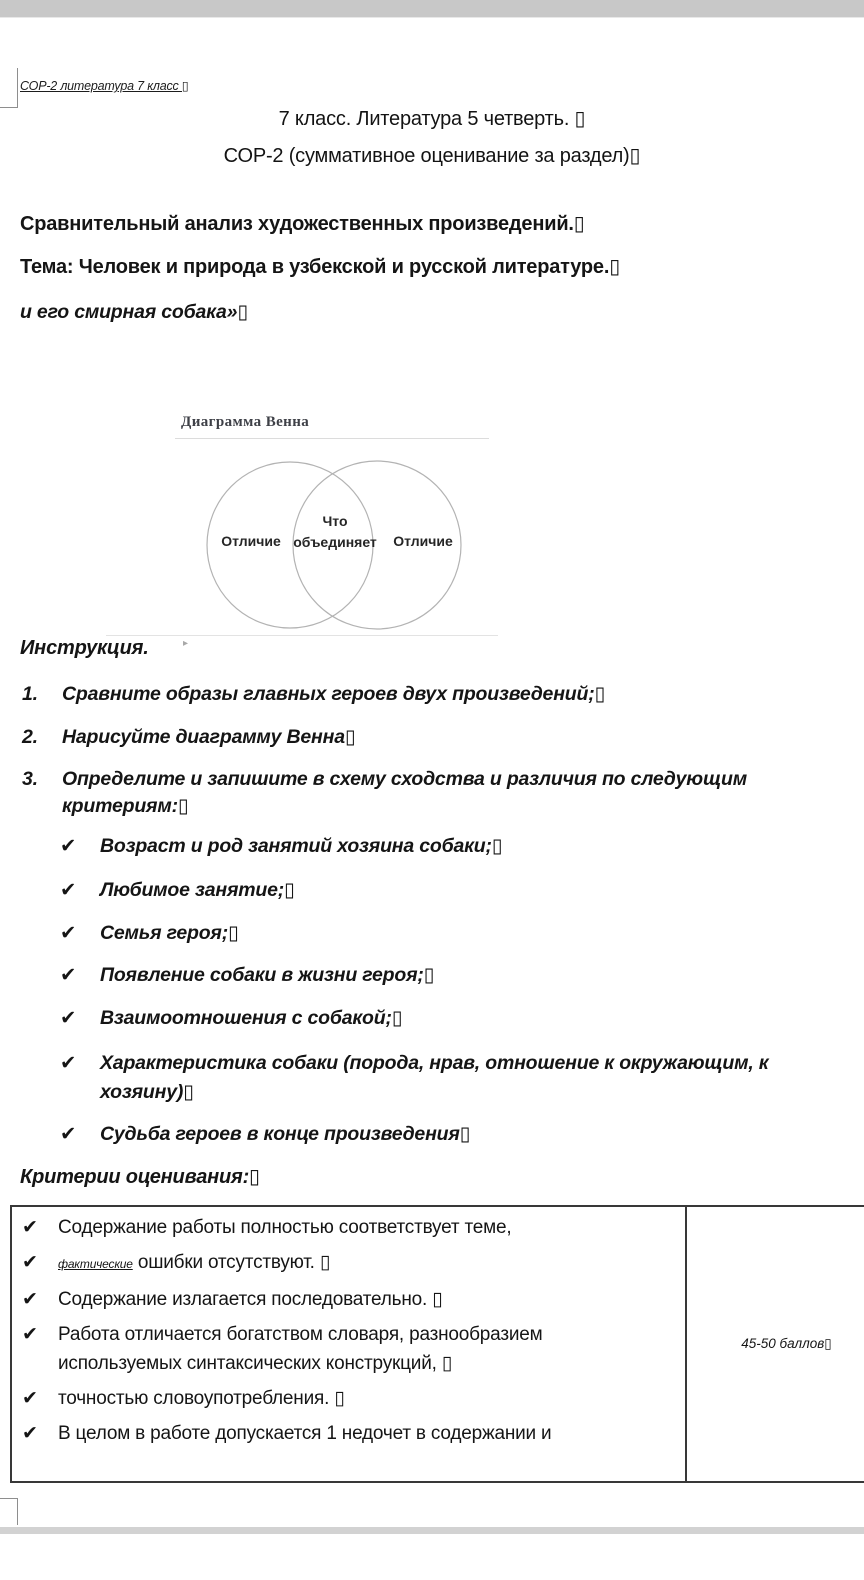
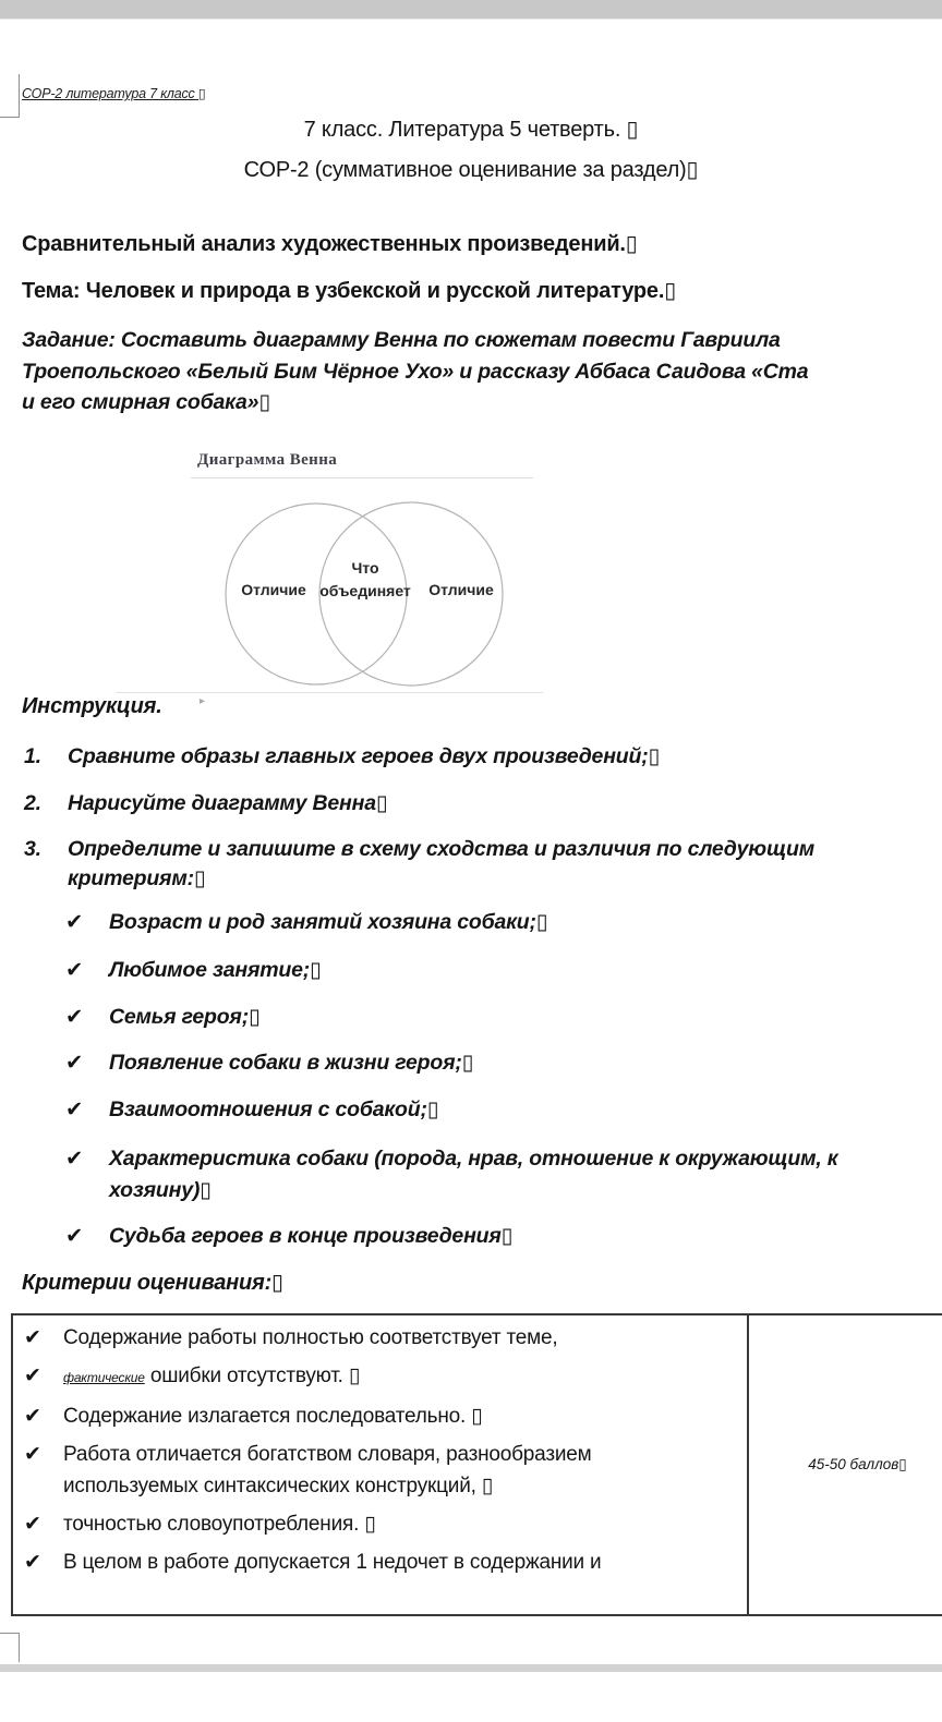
  СОР-2 литература 7 класс ▯
  7 класс. Литература 5 четверть. ▯
  СОР-2 (суммативное оценивание за раздел)▯
  Сравнительный анализ художественных произведений.▯
  Тема: Человек и природа в узбекской и русской литературе.▯
+ Задание: Составить диаграмму Венна по сюжетам повести Гавриила
+ Троепольского «Белый Бим Чёрное Ухо» и рассказу Аббаса Саидова «Ста
  и его смирная собака»▯
  Диаграмма Венна
  Отличие
  Что
  объединяет
  Отличие
  Инструкция.
  ▸
  1. Сравните образы главных героев двух произведений;▯
  2. Нарисуйте диаграмму Венна▯
  3. Определите и запишите в схему сходства и различия по следующим
  критериям:▯
  ✔ Возраст и род занятий хозяина собаки;▯
  ✔ Любимое занятие;▯
  ✔ Семья героя;▯
  ✔ Появление собаки в жизни героя;▯
  ✔ Взаимоотношения с собакой;▯
  ✔ Характеристика собаки (порода, нрав, отношение к окружающим, к
  хозяину)▯
  ✔ Судьба героев в конце произведения▯
  Критерии оценивания:▯
  ✔
  Содержание работы полностью соответствует теме,
  ✔
  фактические ошибки отсутствуют. ▯
  ✔
  Содержание излагается последовательно. ▯
  ✔
  Работа отличается богатством словаря, разнообразием
  используемых синтаксических конструкций, ▯
  ✔
  точностью словоупотребления. ▯
  ✔
  В целом в работе допускается 1 недочет в содержании и
  45-50 баллов▯
